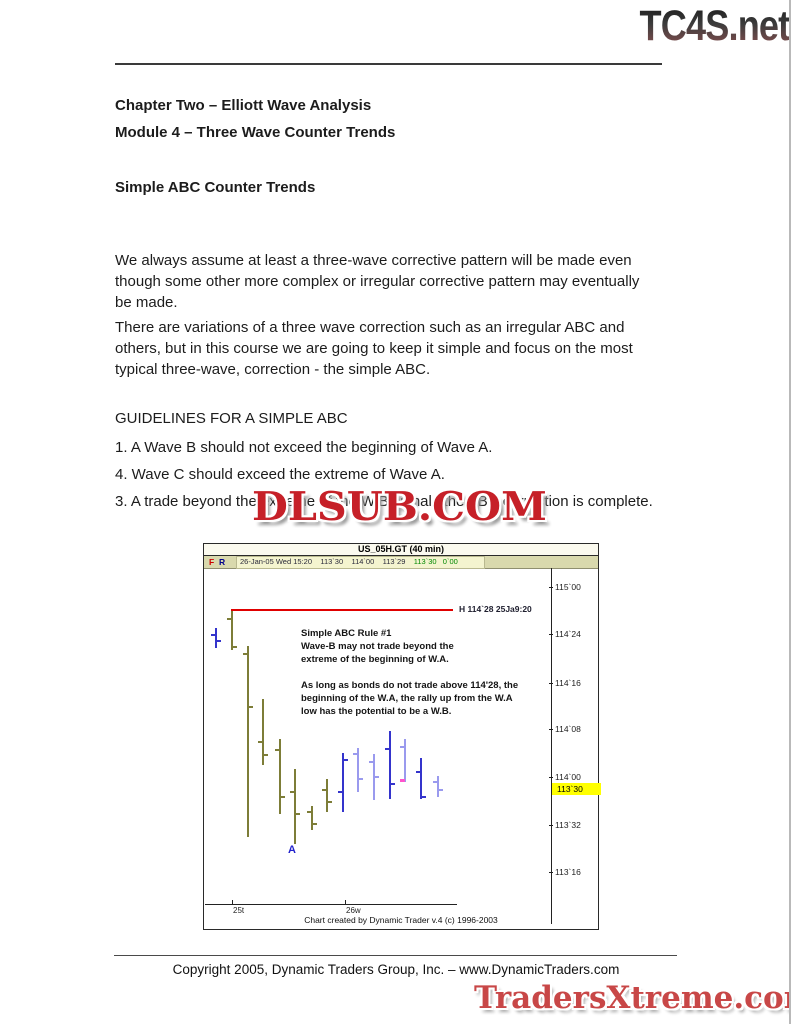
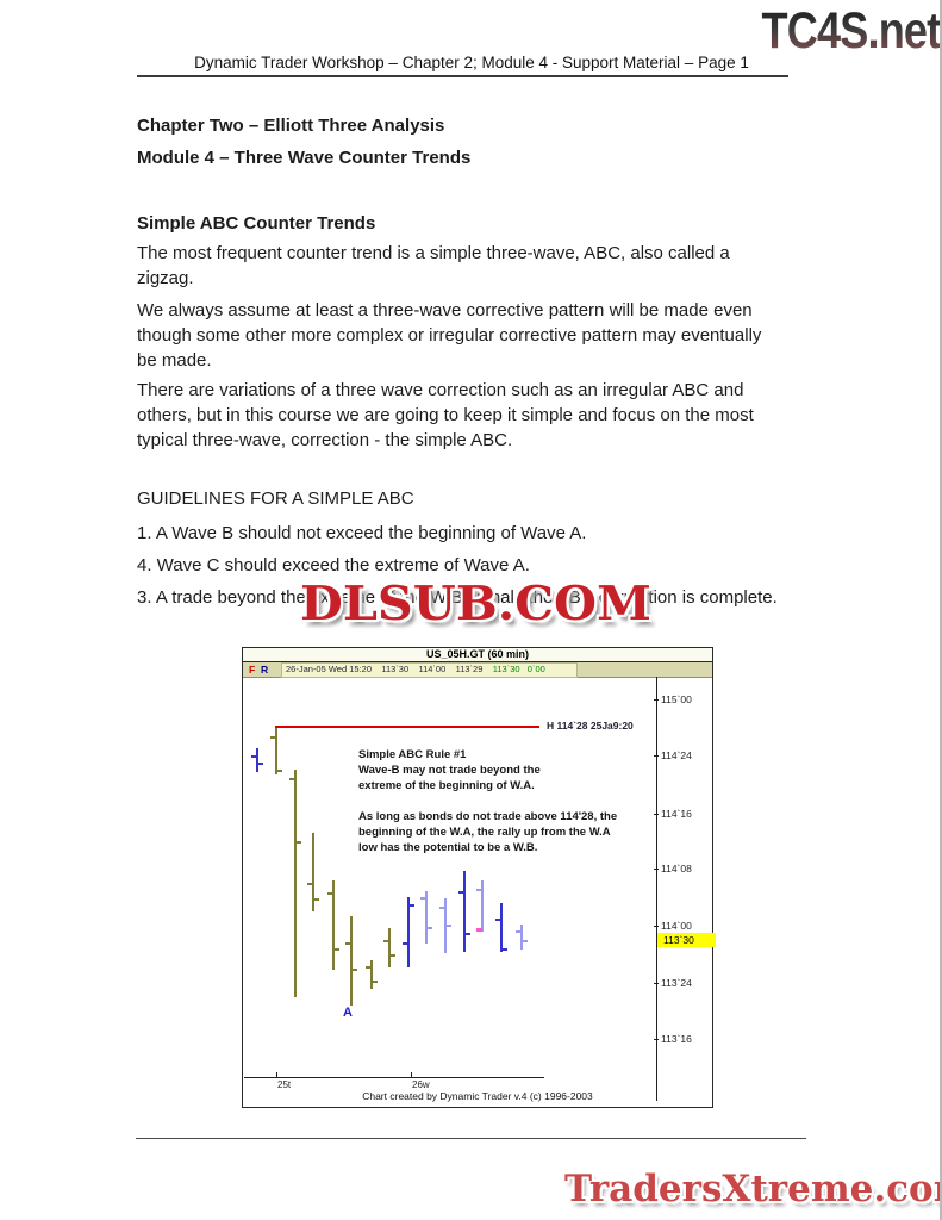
  TC4S.net
+ Dynamic Trader Workshop – Chapter 2; Module 4 - Support Material – Page 1
- Chapter Two – Elliott Wave Analysis
+ Chapter Two – Elliott Three Analysis
  Module 4 – Three Wave Counter Trends
  Simple ABC Counter Trends
+ The most frequent counter trend is a simple three-wave, ABC, also called a
+ zigzag.
  We always assume at least a three-wave corrective pattern will be made even
  though some other more complex or irregular corrective pattern may eventually
  be made.
  There are variations of a three wave correction such as an irregular ABC and
  others, but in this course we are going to keep it simple and focus on the most
  typical three-wave, correction - the simple ABC.
  GUIDELINES FOR A SIMPLE ABC
  1. A Wave B should not exceed the beginning of Wave A.
  4. Wave C should exceed the extreme of Wave A.
  3. A trade beyond the extreme of the W.B signals the ABC correction is complete.
  DLSUB.COM
- US_05H.GT (40 min)
+ US_05H.GT (60 min)
  F
  R
  26-Jan-05 Wed 15:20 113`30 114`00 113`29 113`30 0`00
  115`00
  114`24
  114`16
  114`08
  114`00
- 113`32
+ 113`24
  113`16
  113`30
  25t
  26w
  H 114`28 25Ja9:20
  Simple ABC Rule #1
  Wave-B may not trade beyond the
  extreme of the beginning of W.A.
  As long as bonds do not trade above 114'28, the
  beginning of the W.A, the rally up from the W.A
  low has the potential to be a W.B.
  A
  Chart created by Dynamic Trader v.4 (c) 1996-2003
- Copyright 2005, Dynamic Traders Group, Inc. – www.DynamicTraders.com
  TradersXtreme.co
